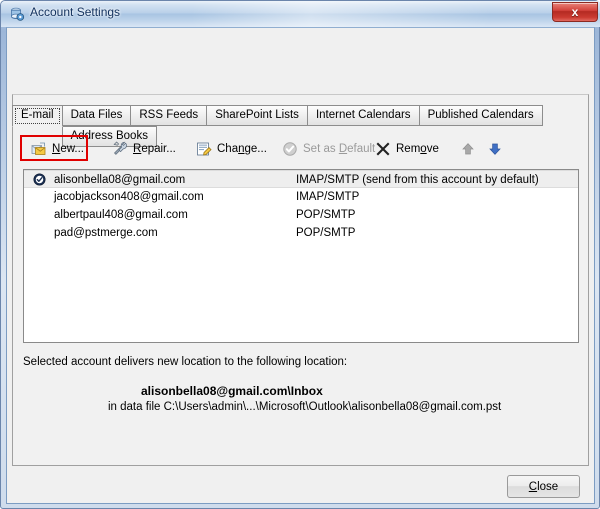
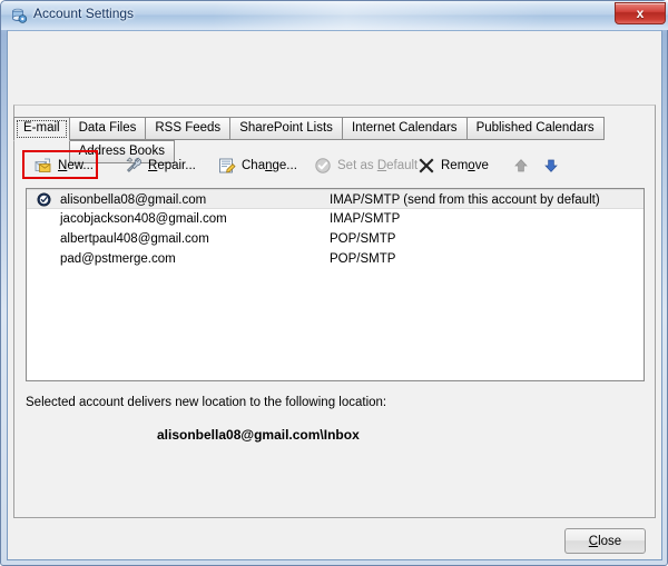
  Account Settings
  x
  E-mail
  Data Files
  RSS Feeds
  SharePoint Lists
  Internet Calendars
  Published Calendars
  Address Books
  New...
  Repair...
  Change...
  Set as Default
  Remove
  alisonbella08@gmail.com
  IMAP/SMTP (send from this account by default)
  jacobjackson408@gmail.com
  IMAP/SMTP
  albertpaul408@gmail.com
  POP/SMTP
  pad@pstmerge.com
  POP/SMTP
  Selected account delivers new location to the following location:
  alisonbella08@gmail.com\Inbox
- in data file C:\Users\admin\...\Microsoft\Outlook\alisonbella08@gmail.com.pst
  Close
